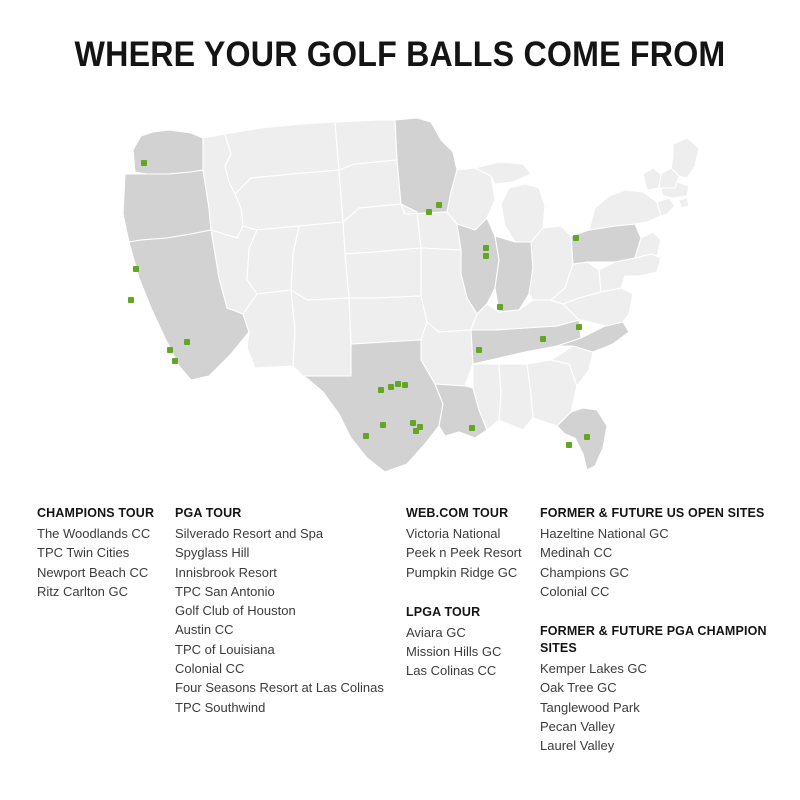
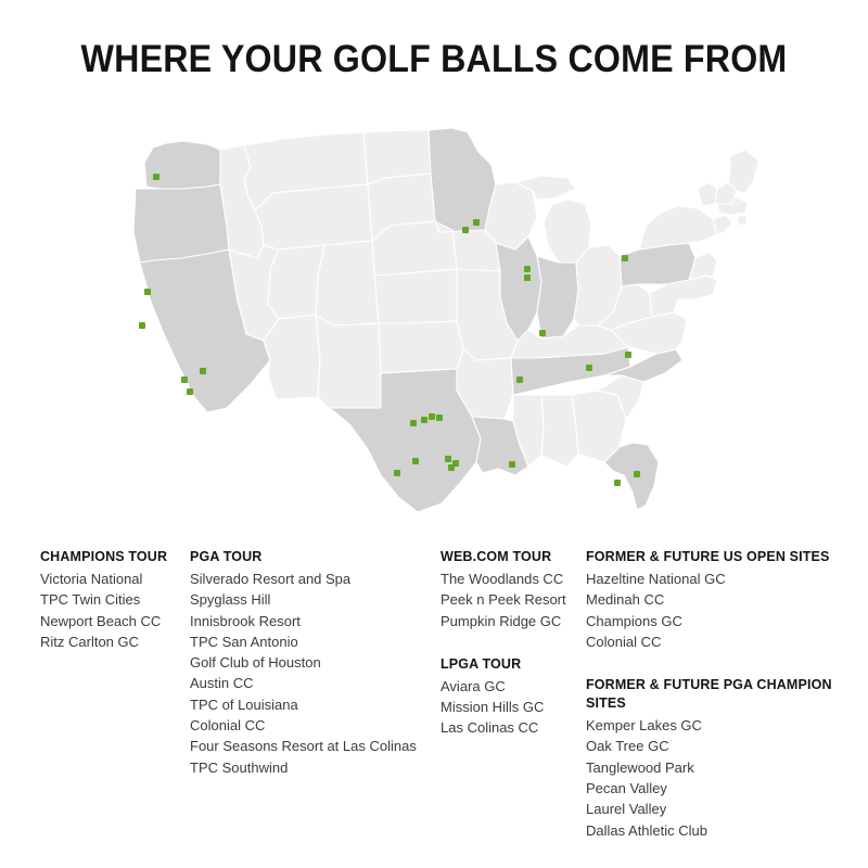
  WHERE YOUR GOLF BALLS COME FROM
  CHAMPIONS TOUR
- The Woodlands CC
+ Victoria National
  TPC Twin Cities
  Newport Beach CC
  Ritz Carlton GC
  PGA TOUR
  Silverado Resort and Spa
  Spyglass Hill
  Innisbrook Resort
  TPC San Antonio
  Golf Club of Houston
  Austin CC
  TPC of Louisiana
  Colonial CC
  Four Seasons Resort at Las Colinas
  TPC Southwind
  WEB.COM TOUR
- Victoria National
+ The Woodlands CC
  Peek n Peek Resort
  Pumpkin Ridge GC
  LPGA TOUR
  Aviara GC
  Mission Hills GC
  Las Colinas CC
  FORMER & FUTURE US OPEN SITES
  Hazeltine National GC
  Medinah CC
  Champions GC
  Colonial CC
  FORMER & FUTURE PGA CHAMPION SITES
  Kemper Lakes GC
  Oak Tree GC
  Tanglewood Park
  Pecan Valley
  Laurel Valley
+ Dallas Athletic Club
